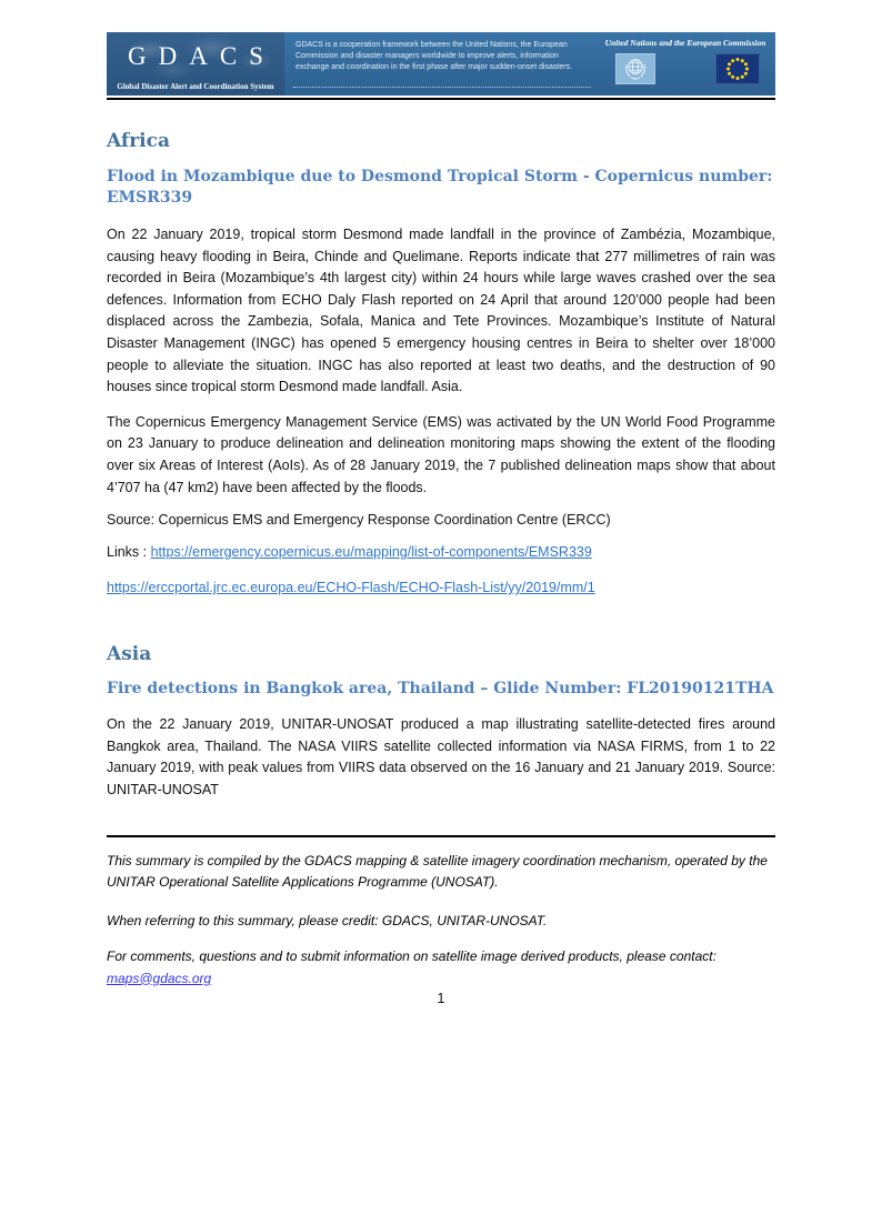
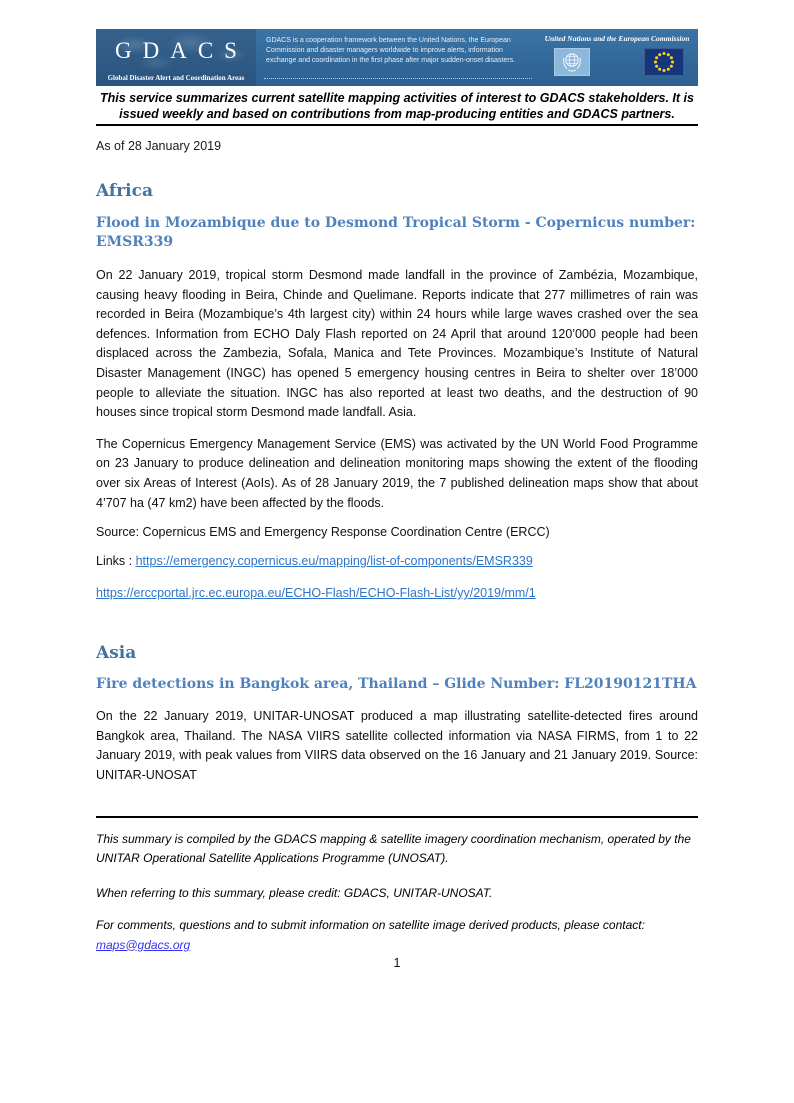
  GDACS
- Global Disaster Alert and Coordination System
+ Global Disaster Alert and Coordination Areas
  United Nations and the European Commission
+ This service summarizes current satellite mapping activities of interest to GDACS stakeholders. It is issued weekly and based on contributions from map-producing entities and GDACS partners.
+ As of 28 January 2019
  Africa
  Flood in Mozambique due to Desmond Tropical Storm - Copernicus number: EMSR339
  On 22 January 2019, tropical storm Desmond made landfall in the province of Zambézia, Mozambique, causing heavy flooding in Beira, Chinde and Quelimane. Reports indicate that 277 millimetres of rain was recorded in Beira (Mozambique’s 4th largest city) within 24 hours while large waves crashed over the sea defences. Information from ECHO Daly Flash reported on 24 April that around 120’000 people had been displaced across the Zambezia, Sofala, Manica and Tete Provinces. Mozambique’s Institute of Natural Disaster Management (INGC) has opened 5 emergency housing centres in Beira to shelter over 18’000 people to alleviate the situation. INGC has also reported at least two deaths, and the destruction of 90 houses since tropical storm Desmond made landfall. Asia.
  The Copernicus Emergency Management Service (EMS) was activated by the UN World Food Programme on 23 January to produce delineation and delineation monitoring maps showing the extent of the flooding over six Areas of Interest (AoIs). As of 28 January 2019, the 7 published delineation maps show that about 4’707 ha (47 km2) have been affected by the floods.
  Source: Copernicus EMS and Emergency Response Coordination Centre (ERCC)
  Links : https://emergency.copernicus.eu/mapping/list-of-components/EMSR339
  https://erccportal.jrc.ec.europa.eu/ECHO-Flash/ECHO-Flash-List/yy/2019/mm/1
  Asia
  Fire detections in Bangkok area, Thailand – Glide Number: FL20190121THA
  On the 22 January 2019, UNITAR-UNOSAT produced a map illustrating satellite-detected fires around Bangkok area, Thailand. The NASA VIIRS satellite collected information via NASA FIRMS, from 1 to 22 January 2019, with peak values from VIIRS data observed on the 16 January and 21 January 2019. Source: UNITAR-UNOSAT
  This summary is compiled by the GDACS mapping & satellite imagery coordination mechanism, operated by the UNITAR Operational Satellite Applications Programme (UNOSAT).
  When referring to this summary, please credit: GDACS, UNITAR-UNOSAT.
  For comments, questions and to submit information on satellite image derived products, please contact:
  maps@gdacs.org
  1
